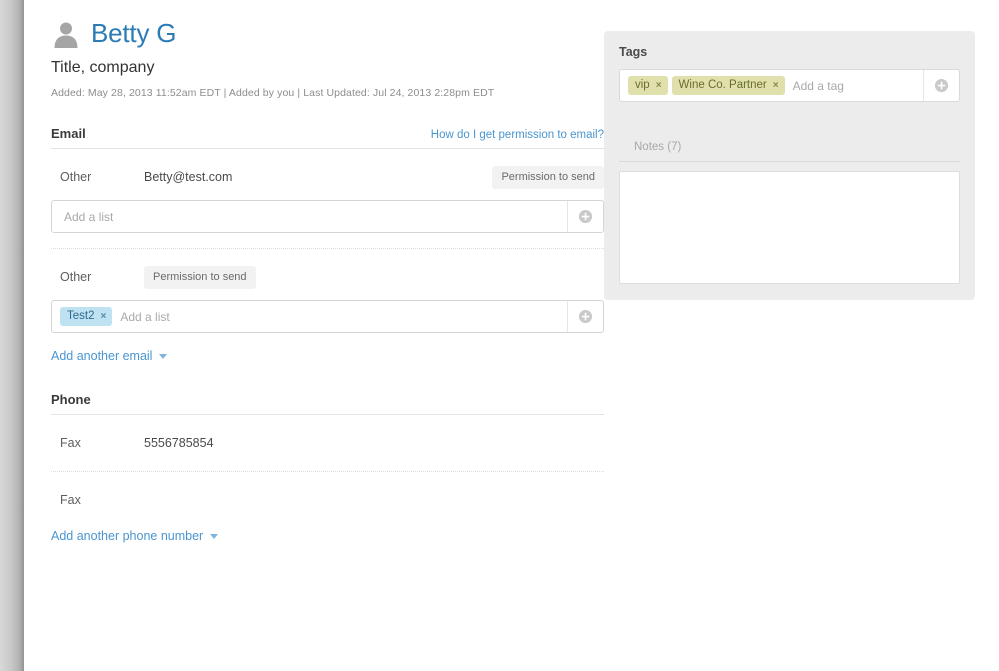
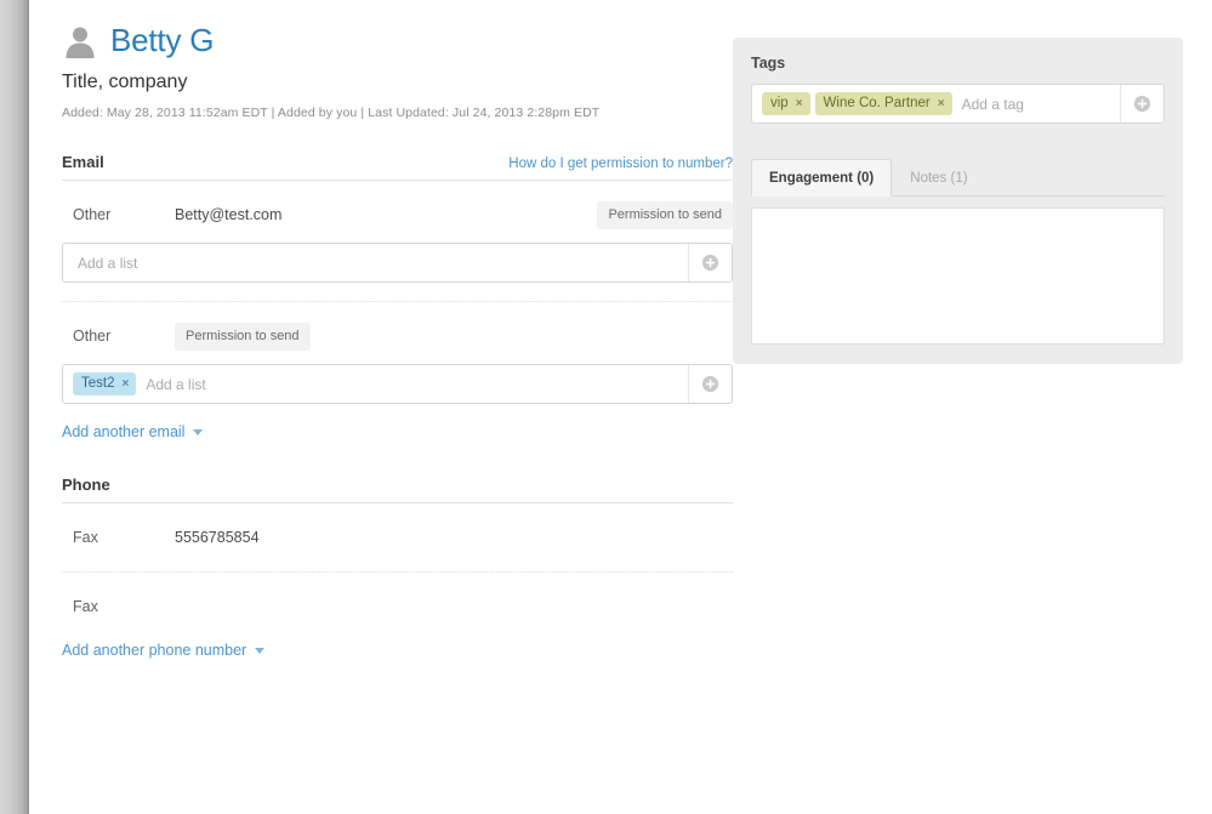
  Betty G
  Title, company
  Added: May 28, 2013 11:52am EDT | Added by you | Last Updated: Jul 24, 2013 2:28pm EDT
  Email
- How do I get permission to email?
+ How do I get permission to number?
  Other
  Betty@test.com
  Permission to send
  Add a list
  Other
  Permission to send
  Test2
  ×
  Add a list
  Add another email
  Phone
  Fax
  5556785854
  Fax
  Add another phone number
  Tags
  vip
  ×
  Wine Co. Partner
  ×
  Add a tag
+ Engagement (0)
- Notes (7)
+ Notes (1)
